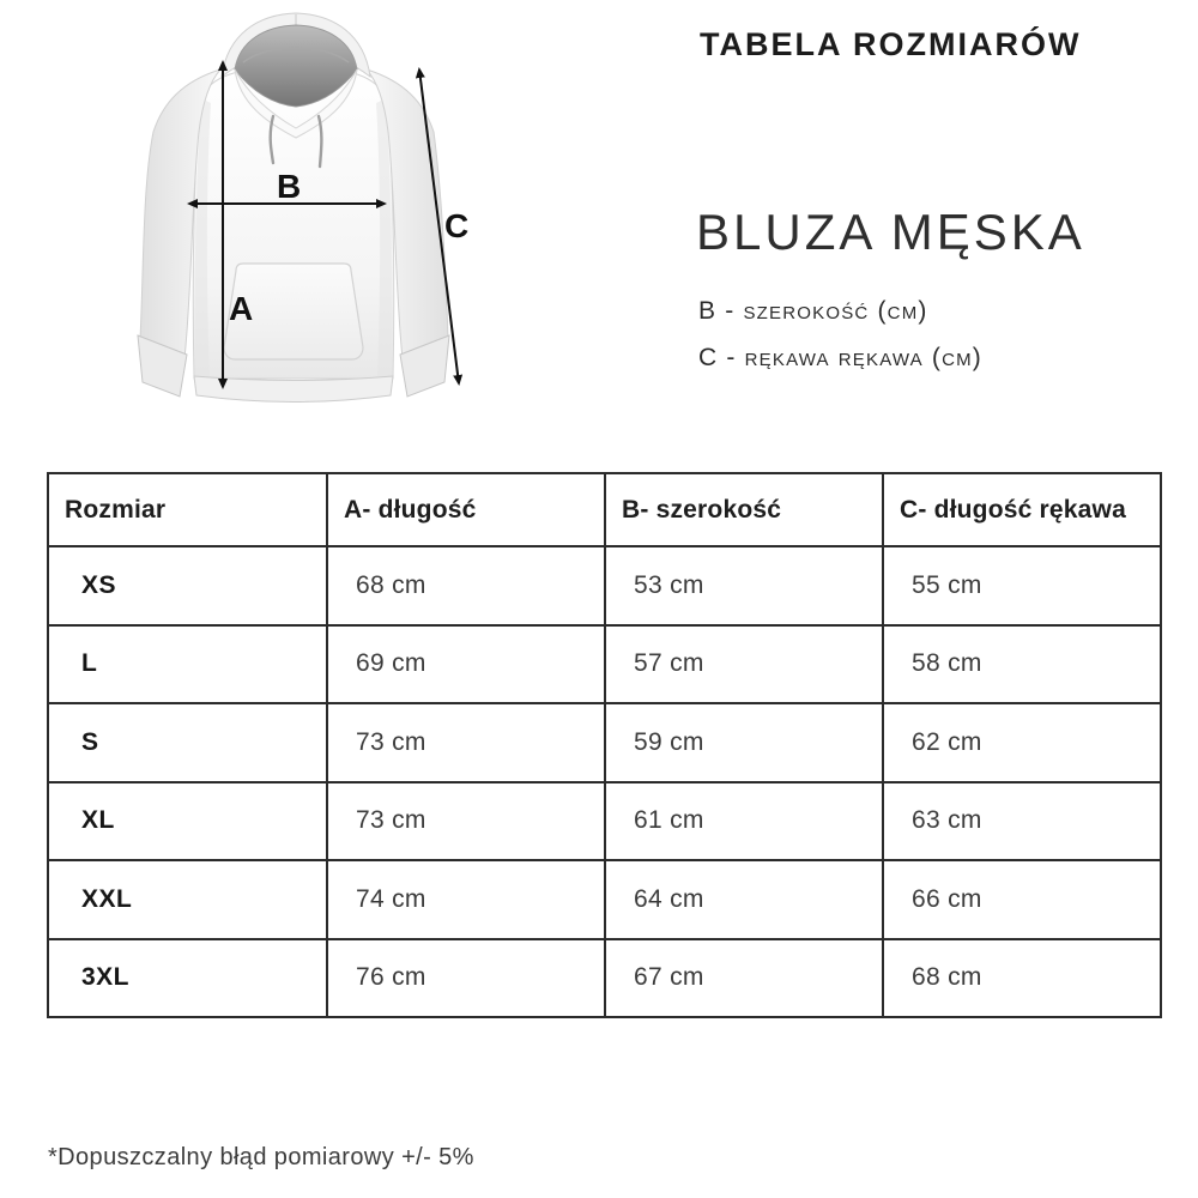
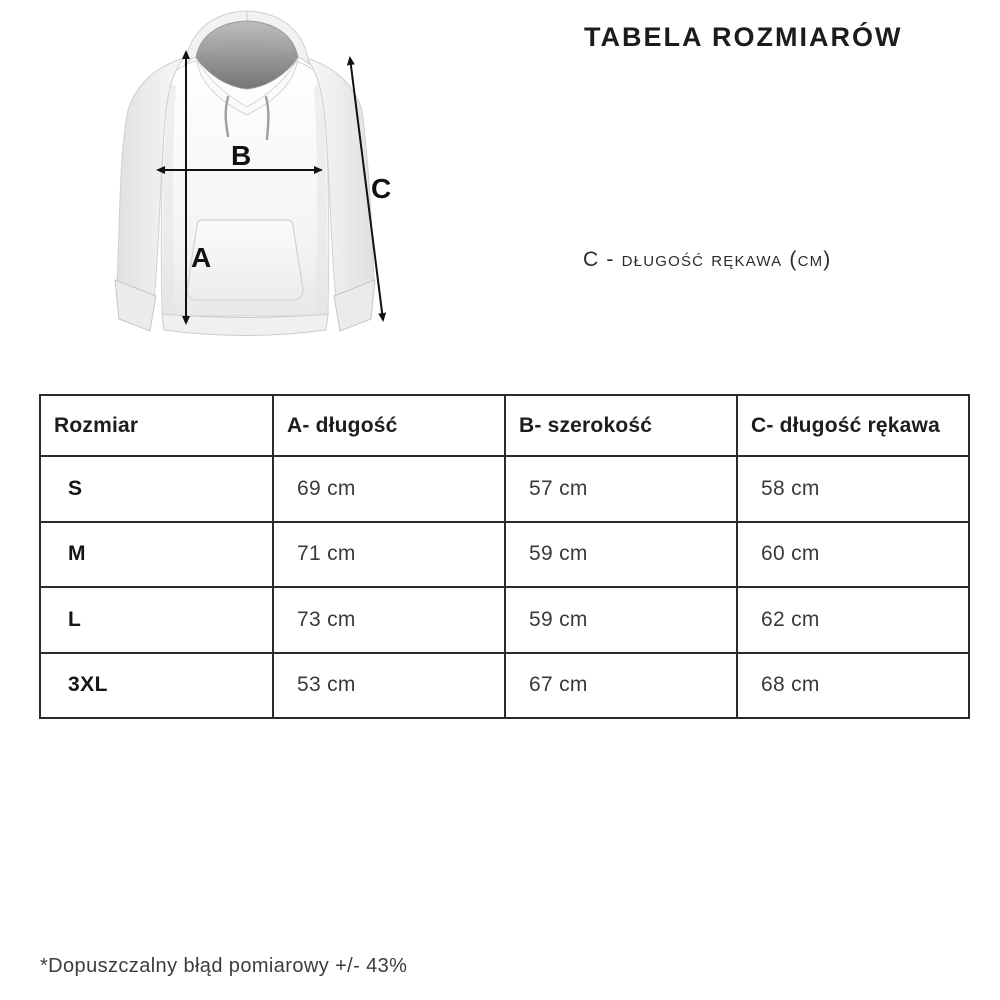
  A
  B
  C
  TABELA ROZMIARÓW
- BLUZA MĘSKA
- B - szerokość (cm)
- C - rękawa rękawa (cm)
+ C - długość rękawa (cm)
  Rozmiar	A- długość	B- szerokość	C- długość rękawa
- XS	68 cm	53 cm	55 cm
- L	69 cm	57 cm	58 cm
+ S	69 cm	57 cm	58 cm
+ M	71 cm	59 cm	60 cm
- S	73 cm	59 cm	62 cm
+ L	73 cm	59 cm	62 cm
- XL	73 cm	61 cm	63 cm
- XXL	74 cm	64 cm	66 cm
- 3XL	76 cm	67 cm	68 cm
+ 3XL	53 cm	67 cm	68 cm
- *Dopuszczalny błąd pomiarowy +/- 5%
+ *Dopuszczalny błąd pomiarowy +/- 43%
